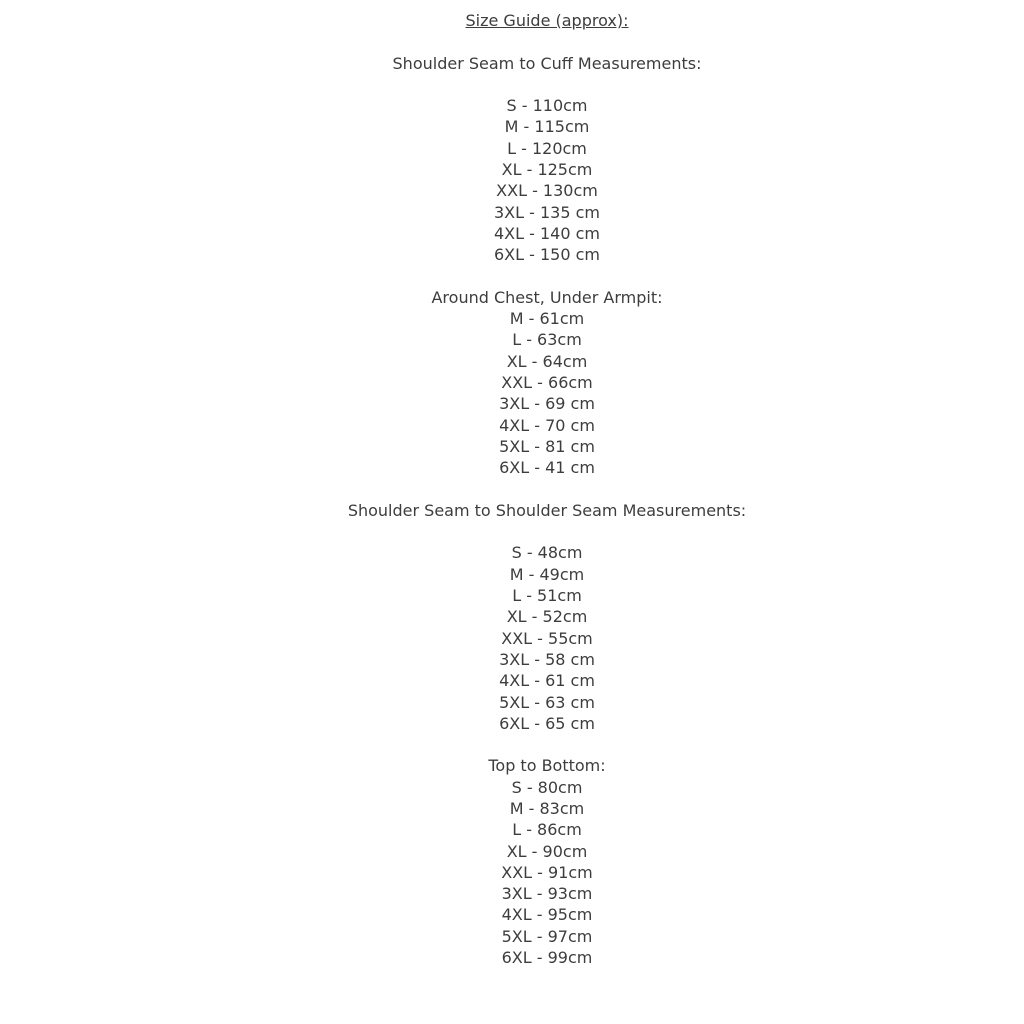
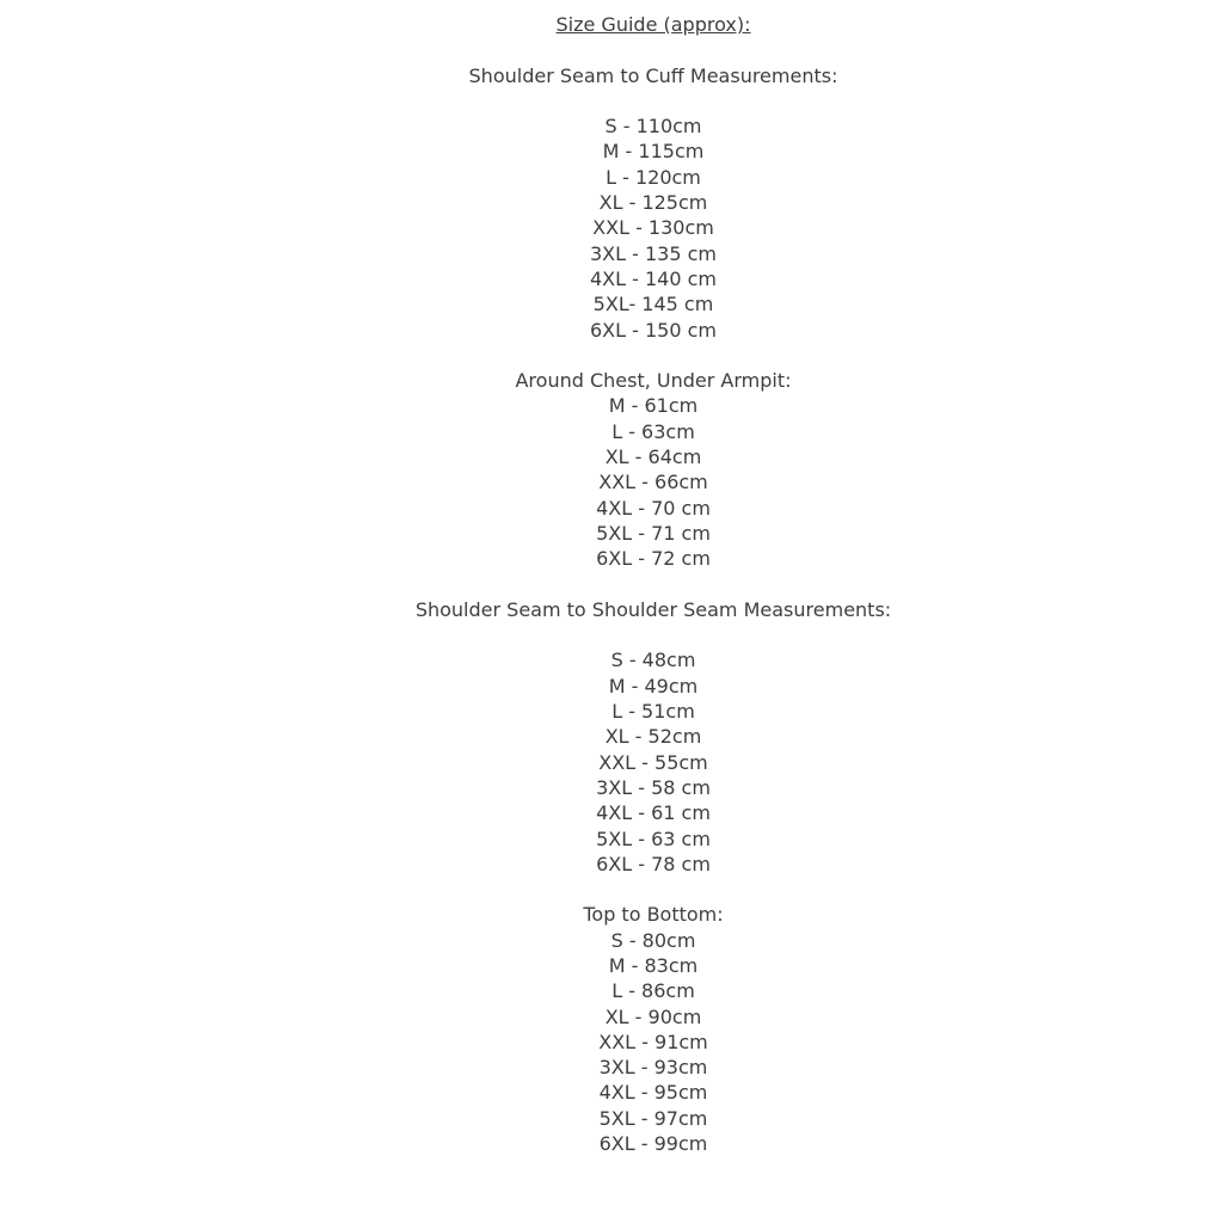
  Size Guide (approx):
  Shoulder Seam to Cuff Measurements:
  S - 110cm
  M - 115cm
  L - 120cm
  XL - 125cm
  XXL - 130cm
  3XL - 135 cm
  4XL - 140 cm
+ 5XL- 145 cm
  6XL - 150 cm
  Around Chest, Under Armpit:
  M - 61cm
  L - 63cm
  XL - 64cm
  XXL - 66cm
- 3XL - 69 cm
  4XL - 70 cm
- 5XL - 81 cm
+ 5XL - 71 cm
- 6XL - 41 cm
+ 6XL - 72 cm
  Shoulder Seam to Shoulder Seam Measurements:
  S - 48cm
  M - 49cm
  L - 51cm
  XL - 52cm
  XXL - 55cm
  3XL - 58 cm
  4XL - 61 cm
  5XL - 63 cm
- 6XL - 65 cm
+ 6XL - 78 cm
  Top to Bottom:
  S - 80cm
  M - 83cm
  L - 86cm
  XL - 90cm
  XXL - 91cm
  3XL - 93cm
  4XL - 95cm
  5XL - 97cm
  6XL - 99cm
